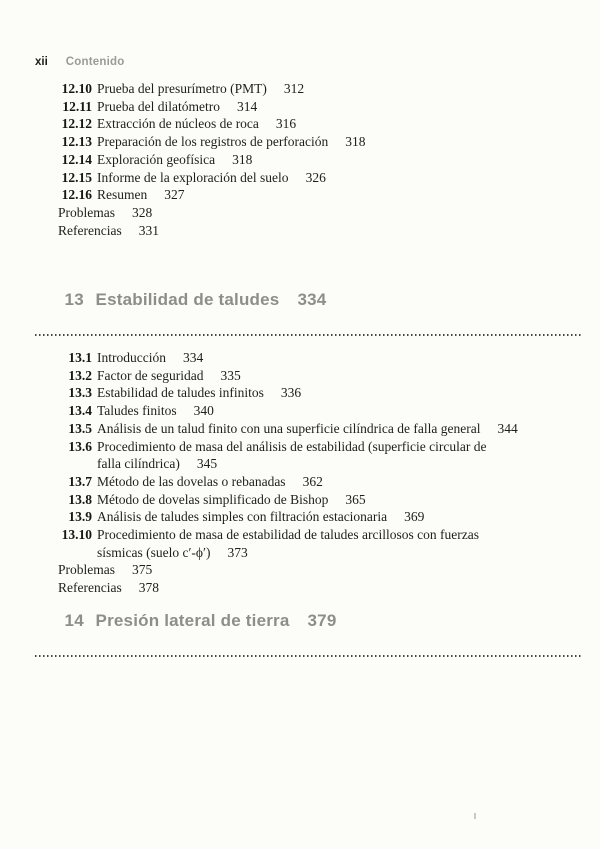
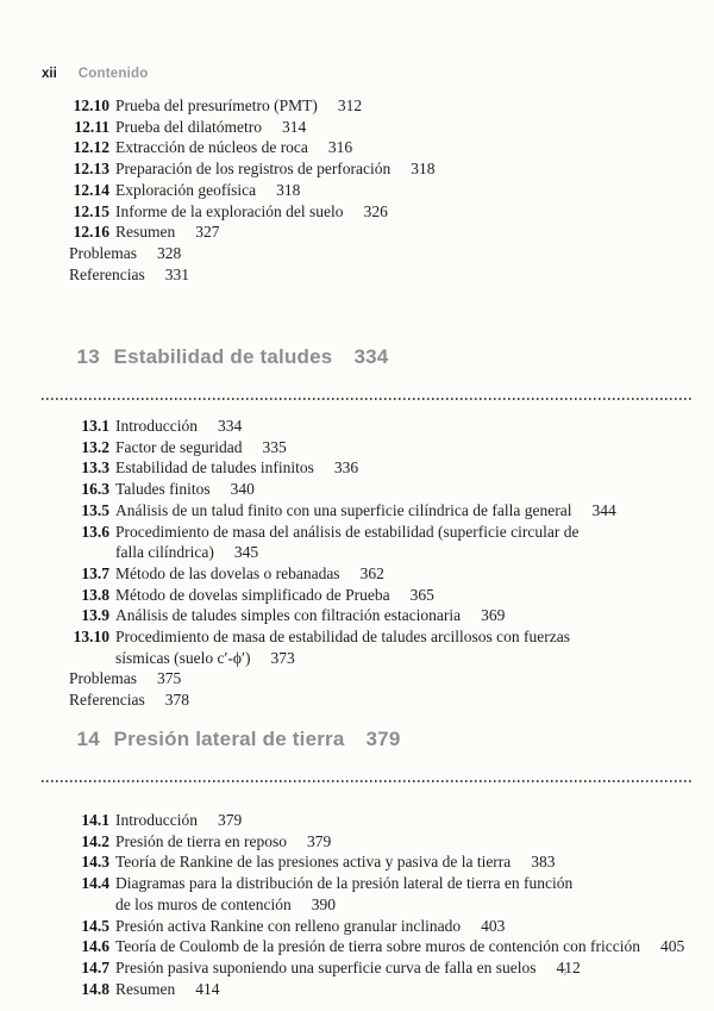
  xii Contenido
  12.10
  Prueba del presurímetro (PMT) 312
  12.11
  Prueba del dilatómetro 314
  12.12
  Extracción de núcleos de roca 316
  12.13
  Preparación de los registros de perforación 318
  12.14
  Exploración geofísica 318
  12.15
  Informe de la exploración del suelo 326
  12.16
  Resumen 327
  Problemas 328
  Referencias 331
  13 Estabilidad de taludes 334
  13.1
  Introducción 334
  13.2
  Factor de seguridad 335
  13.3
  Estabilidad de taludes infinitos 336
- 13.4
+ 16.3
  Taludes finitos 340
  13.5
  Análisis de un talud finito con una superficie cilíndrica de falla general 344
  13.6
  Procedimiento de masa del análisis de estabilidad (superficie circular de
  falla cilíndrica) 345
  13.7
  Método de las dovelas o rebanadas 362
  13.8
- Método de dovelas simplificado de Bishop 365
+ Método de dovelas simplificado de Prueba 365
  13.9
  Análisis de taludes simples con filtración estacionaria 369
  13.10
  Procedimiento de masa de estabilidad de taludes arcillosos con fuerzas
  sísmicas (suelo c′-ϕ′) 373
  Problemas 375
  Referencias 378
  14 Presión lateral de tierra 379
+ 14.1
+ Introducción 379
+ 14.2
+ Presión de tierra en reposo 379
+ 14.3
+ Teoría de Rankine de las presiones activa y pasiva de la tierra 383
+ 14.4
+ Diagramas para la distribución de la presión lateral de tierra en función
+ de los muros de contención 390
+ 14.5
+ Presión activa Rankine con relleno granular inclinado 403
+ 14.6
+ Teoría de Coulomb de la presión de tierra sobre muros de contención con fricción 405
+ 14.7
+ Presión pasiva suponiendo una superficie curva de falla en suelos 412
+ 14.8
+ Resumen 414
